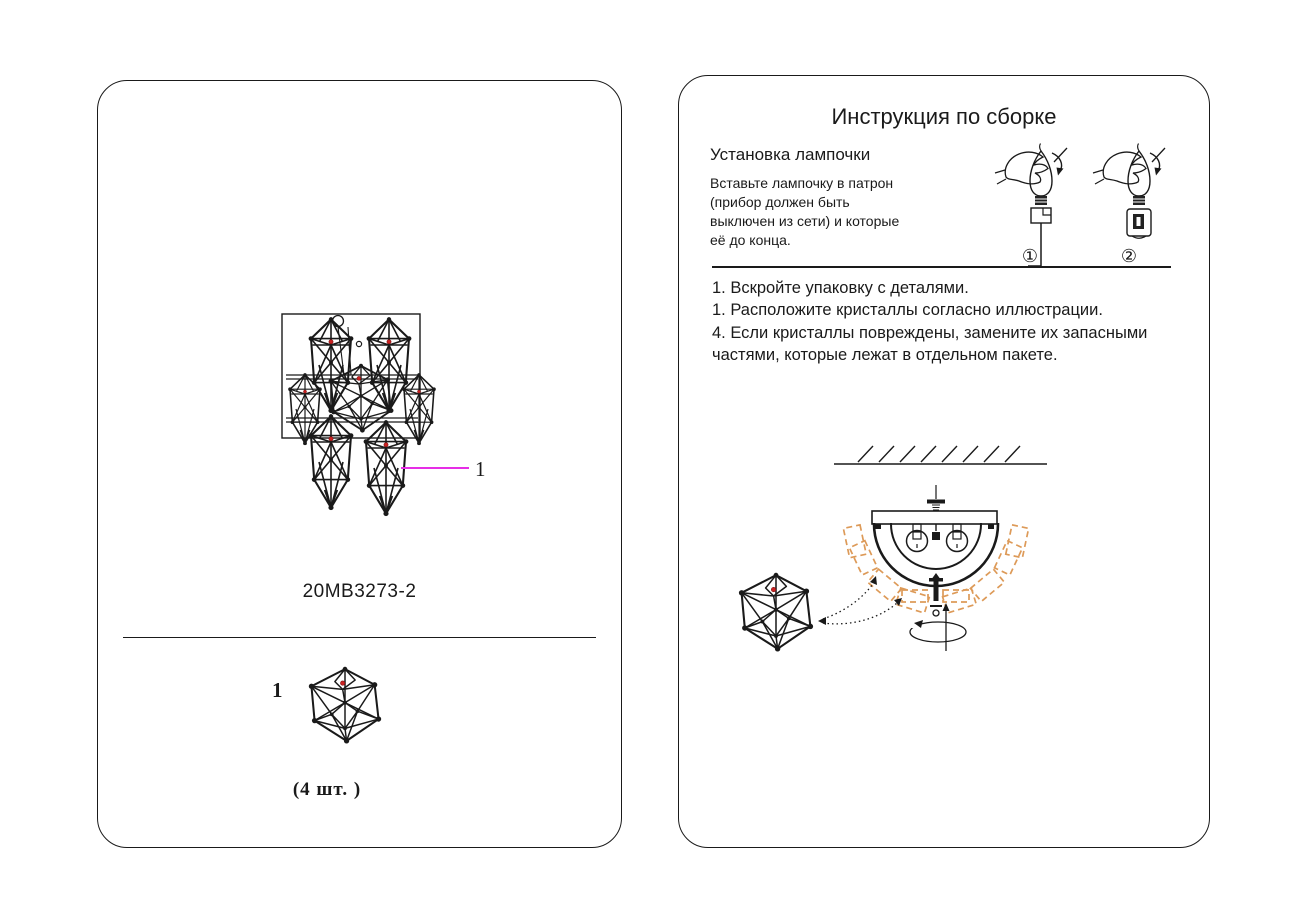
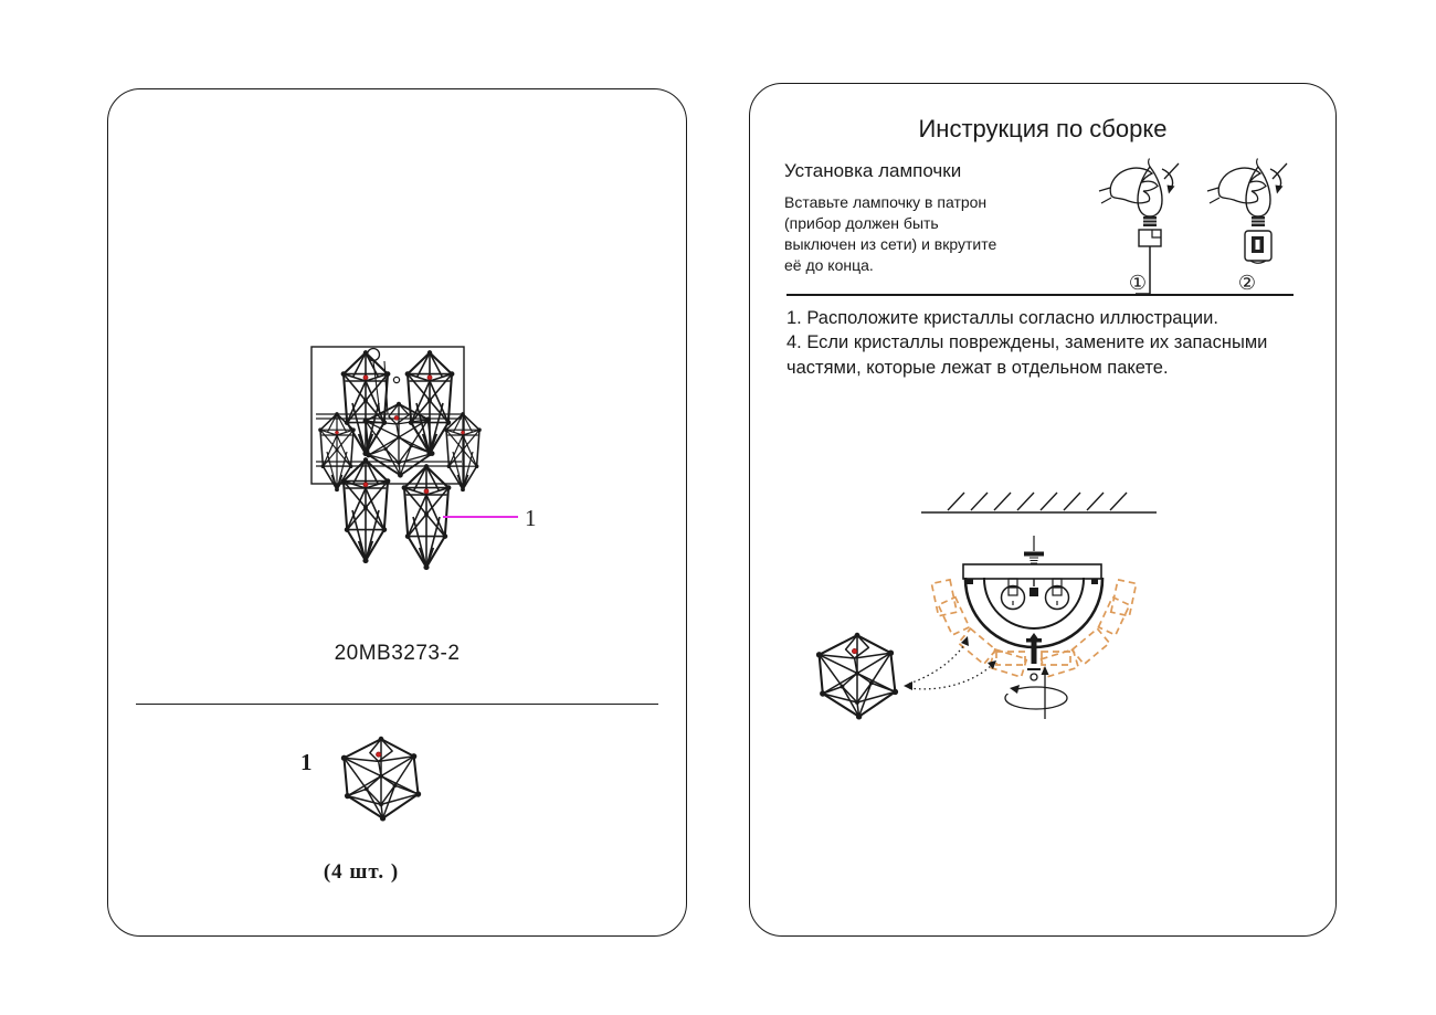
  1
  20MB3273-2
  1
  (4 шт. )
  Инструкция по сборке
  Установка лампочки
  Вставьте лампочку в патрон
  (прибор должен быть
- выключен из сети) и которые
+ выключен из сети) и вкрутите
  её до конца.
  ①
  ②
- 1. Вскройте упаковку с деталями.
  1. Расположите кристаллы согласно иллюстрации.
  4. Если кристаллы повреждены, замените их запасными частями, которые лежат в отдельном пакете.
